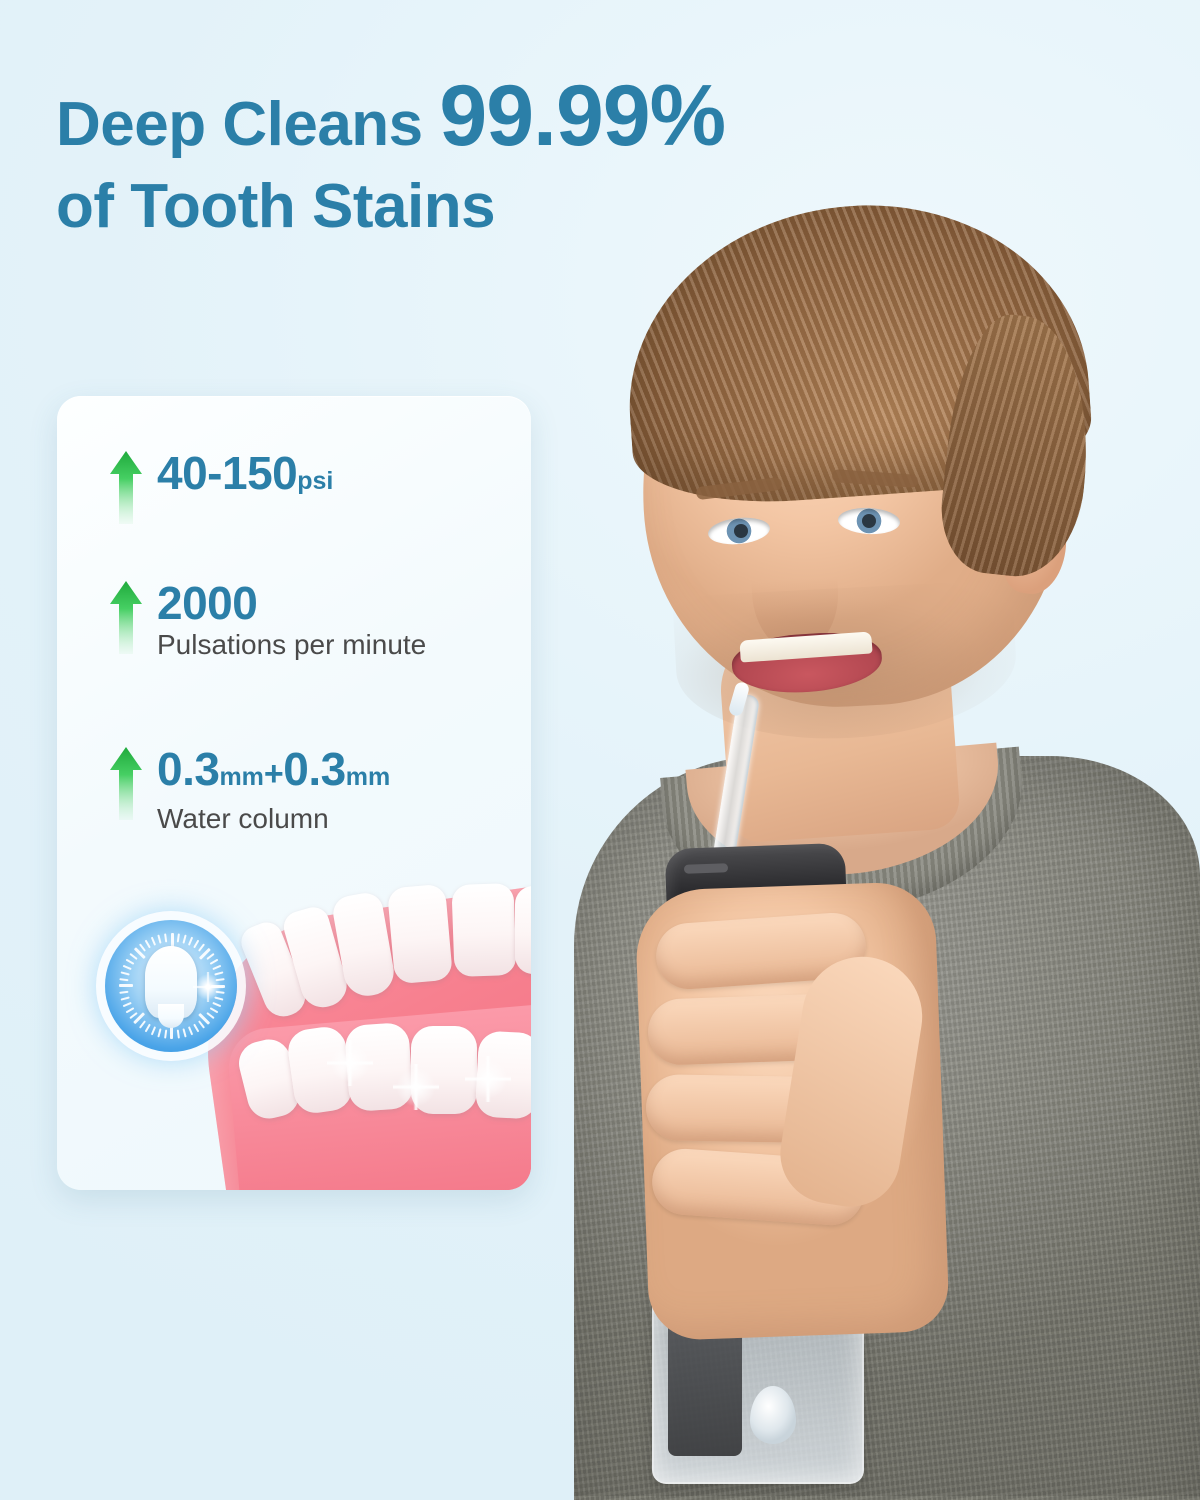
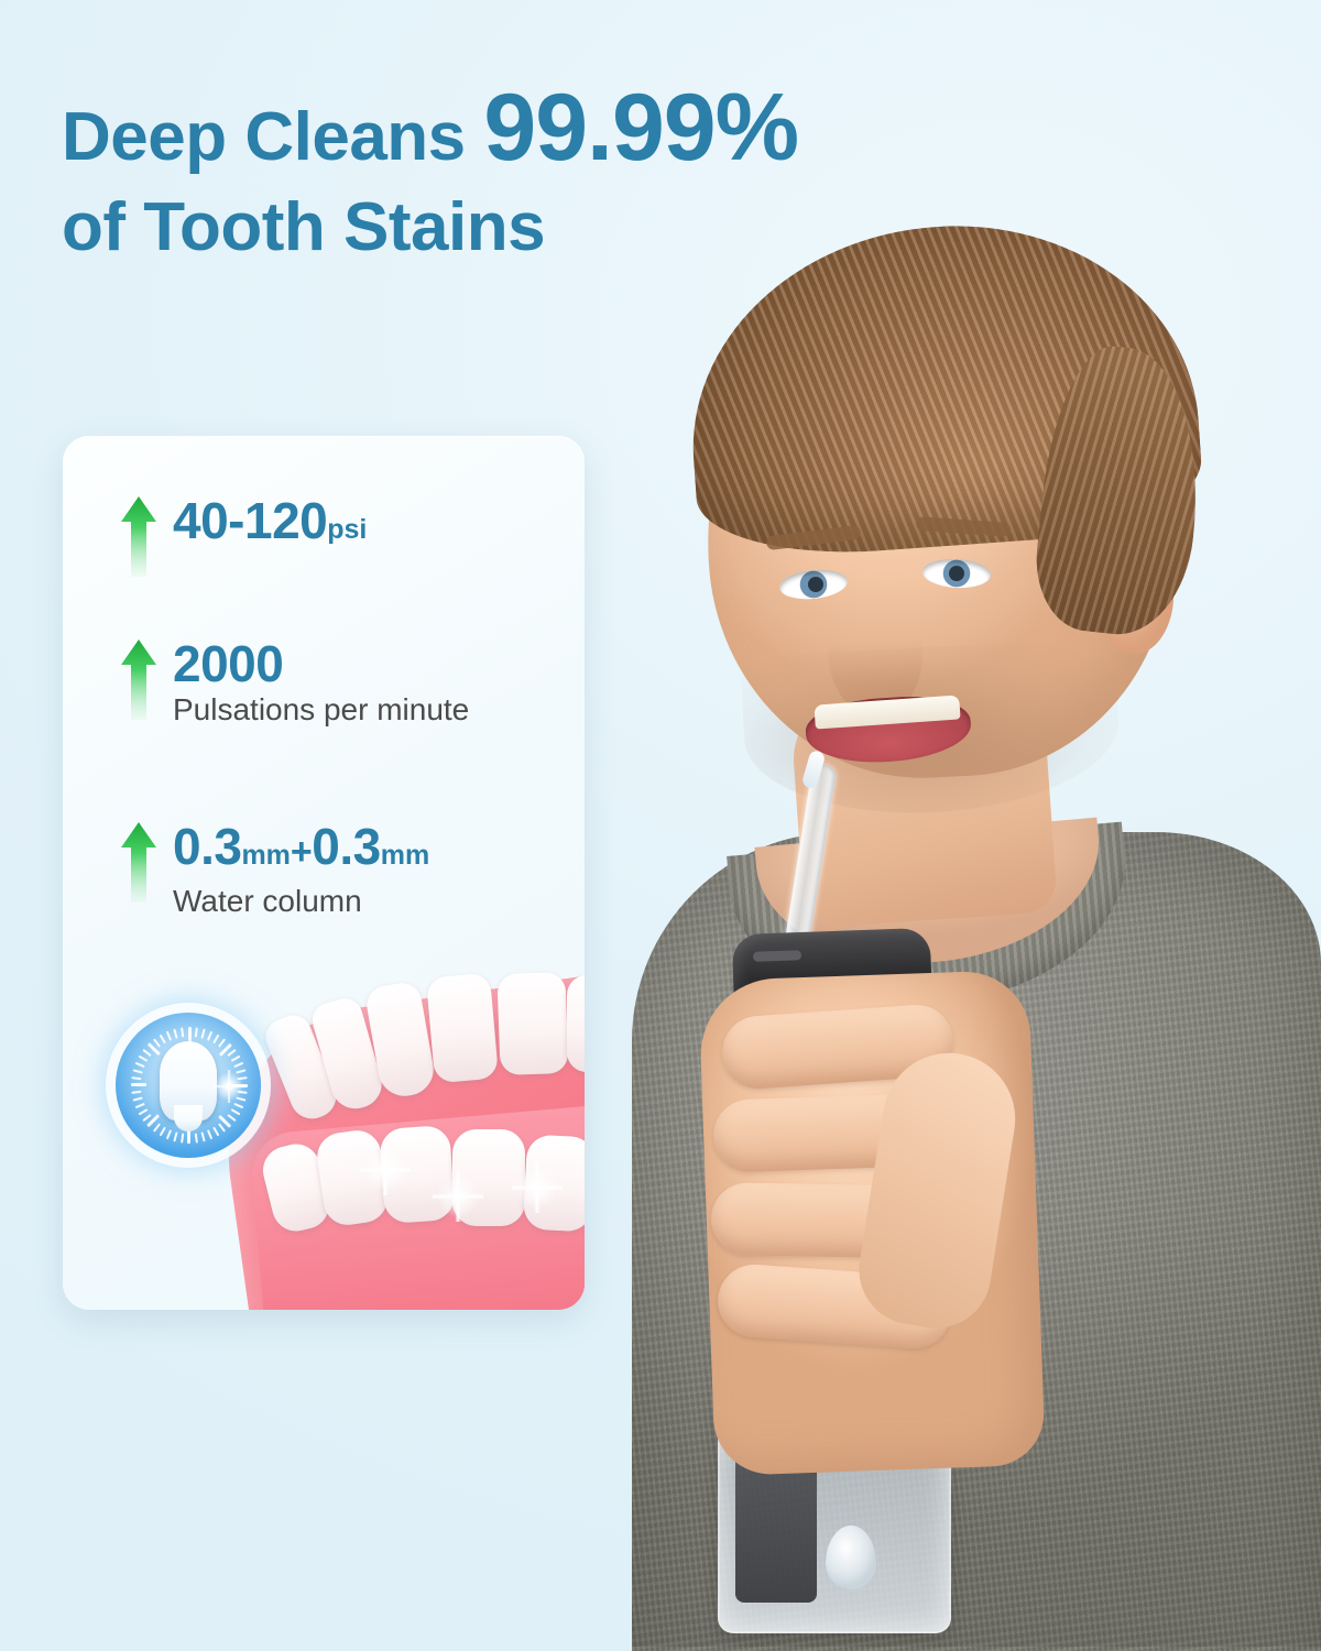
  Deep Cleans 99.99%
  of Tooth Stains
- 40-150psi
+ 40-120psi
  2000 Pulsations per minute
  0.3mm+0.3mm Water column
